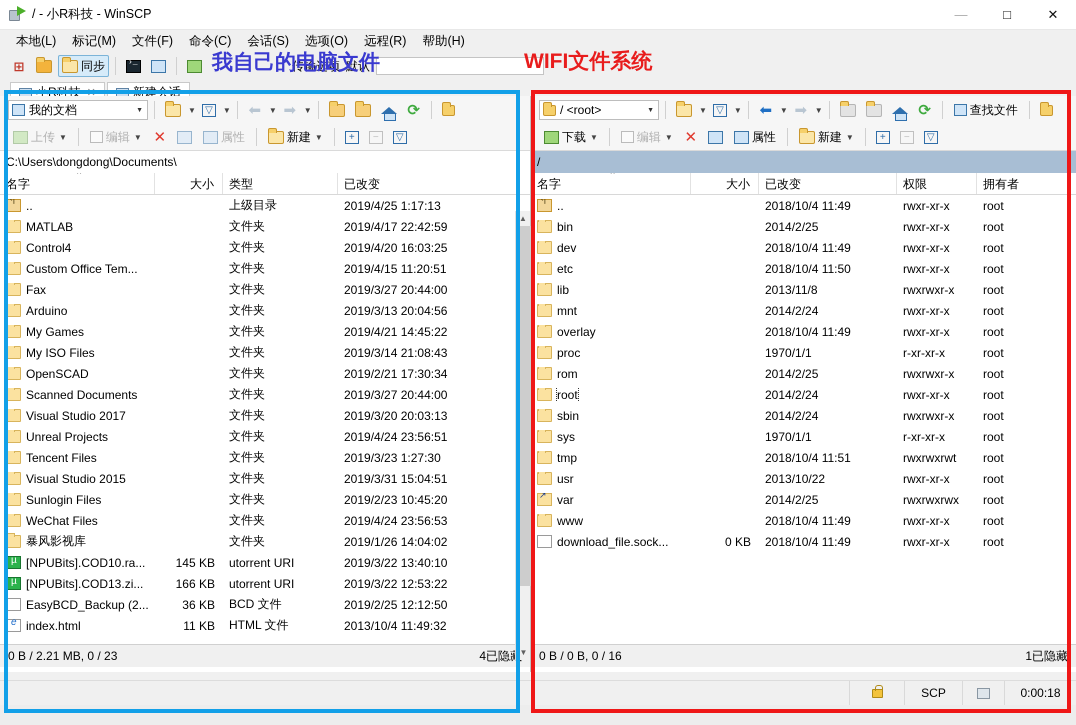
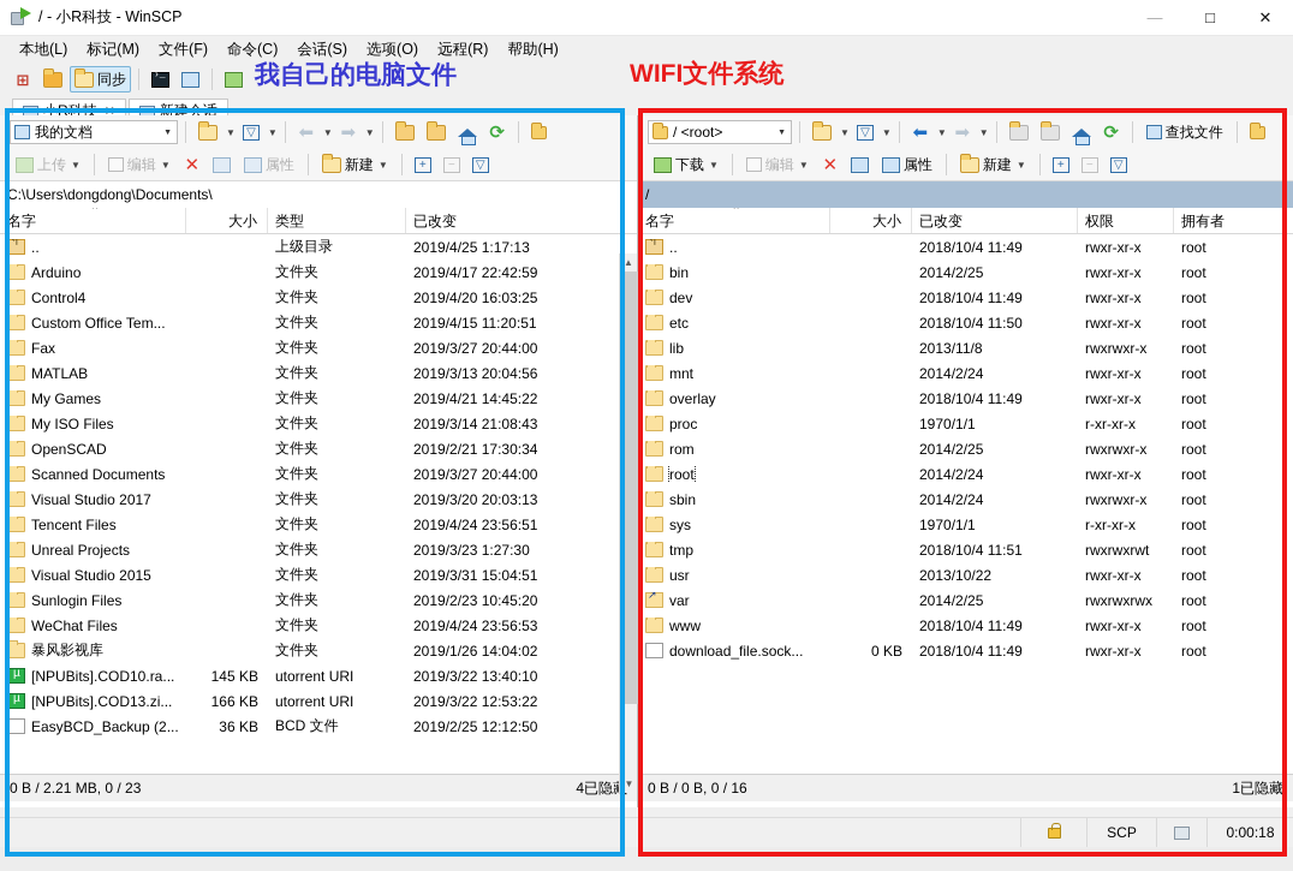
  / - 小R科技 - WinSCP
  —
  □
  ✕
  本地(L)
  标记(M)
  文件(F)
  命令(C)
  会话(S)
  选项(O)
  远程(R)
  帮助(H)
  ⊞
  同步
- 传输选项
- 默认
  小R科技
  ✕
  新建会话
  我的文档
  ▼
  ▽
  ▼
  ⬅
  ▼
  ➡
  ▼
  ⟳
  上传
  ▼
  编辑
  ▼
  ✕
  属性
  新建
  ▼
  +
  −
  ▽
  C:\Users\dongdong\Documents\
  名字
  ^
  大小
  类型
  已改变
  ..
  上级目录
  2019/4/25 1:17:13
- MATLAB
+ Arduino
  文件夹
  2019/4/17 22:42:59
  Control4
  文件夹
  2019/4/20 16:03:25
  Custom Office Tem...
  文件夹
  2019/4/15 11:20:51
  Fax
  文件夹
  2019/3/27 20:44:00
- Arduino
+ MATLAB
  文件夹
  2019/3/13 20:04:56
  My Games
  文件夹
  2019/4/21 14:45:22
  My ISO Files
  文件夹
  2019/3/14 21:08:43
  OpenSCAD
  文件夹
  2019/2/21 17:30:34
  Scanned Documents
  文件夹
  2019/3/27 20:44:00
  Visual Studio 2017
  文件夹
  2019/3/20 20:03:13
- Unreal Projects
+ Tencent Files
  文件夹
  2019/4/24 23:56:51
- Tencent Files
+ Unreal Projects
  文件夹
  2019/3/23 1:27:30
  Visual Studio 2015
  文件夹
  2019/3/31 15:04:51
  Sunlogin Files
  文件夹
  2019/2/23 10:45:20
  WeChat Files
  文件夹
  2019/4/24 23:56:53
  暴风影视库
  文件夹
  2019/1/26 14:04:02
  [NPUBits].COD10.ra...
  145 KB
  utorrent URI
  2019/3/22 13:40:10
  [NPUBits].COD13.zi...
  166 KB
  utorrent URI
  2019/3/22 12:53:22
  EasyBCD_Backup (2...
  36 KB
  BCD 文件
  2019/2/25 12:12:50
- index.html
- 11 KB
- HTML 文件
- 2013/10/4 11:49:32
  ▲
  ▼
  0 B / 2.21 MB, 0 / 23
  4已隐
  / <root>
  ▼
  ▽
  ▼
  ⬅
  ▼
  ➡
  ▼
  ⟳
  查找文件
  下载
  ▼
  编辑
  ▼
  ✕
  属性
  新建
  ▼
  +
  −
  ▽
  /
  名字
  ^
  大小
  已改变
  权限
  拥有者
  ..
  2018/10/4 11:49
  rwxr-xr-x
  root
  bin
  2014/2/25
  rwxr-xr-x
  root
  dev
  2018/10/4 11:49
  rwxr-xr-x
  root
  etc
  2018/10/4 11:50
  rwxr-xr-x
  root
  lib
  2013/11/8
  rwxrwxr-x
  root
  mnt
  2014/2/24
  rwxr-xr-x
  root
  overlay
  2018/10/4 11:49
  rwxr-xr-x
  root
  proc
  1970/1/1
  r-xr-xr-x
  root
  rom
  2014/2/25
  rwxrwxr-x
  root
  root
  2014/2/24
  rwxr-xr-x
  root
  sbin
  2014/2/24
  rwxrwxr-x
  root
  sys
  1970/1/1
  r-xr-xr-x
  root
  tmp
  2018/10/4 11:51
  rwxrwxrwt
  root
  usr
  2013/10/22
  rwxr-xr-x
  root
  var
  2014/2/25
  rwxrwxrwx
  root
  www
  2018/10/4 11:49
  rwxr-xr-x
  root
  download_file.sock...
  0 KB
  2018/10/4 11:49
  rwxr-xr-x
  root
  0 B / 0 B, 0 / 16
  1已隐藏
  SCP
  0:00:18
  我自己的电脑文件
  WIFI文件系统
